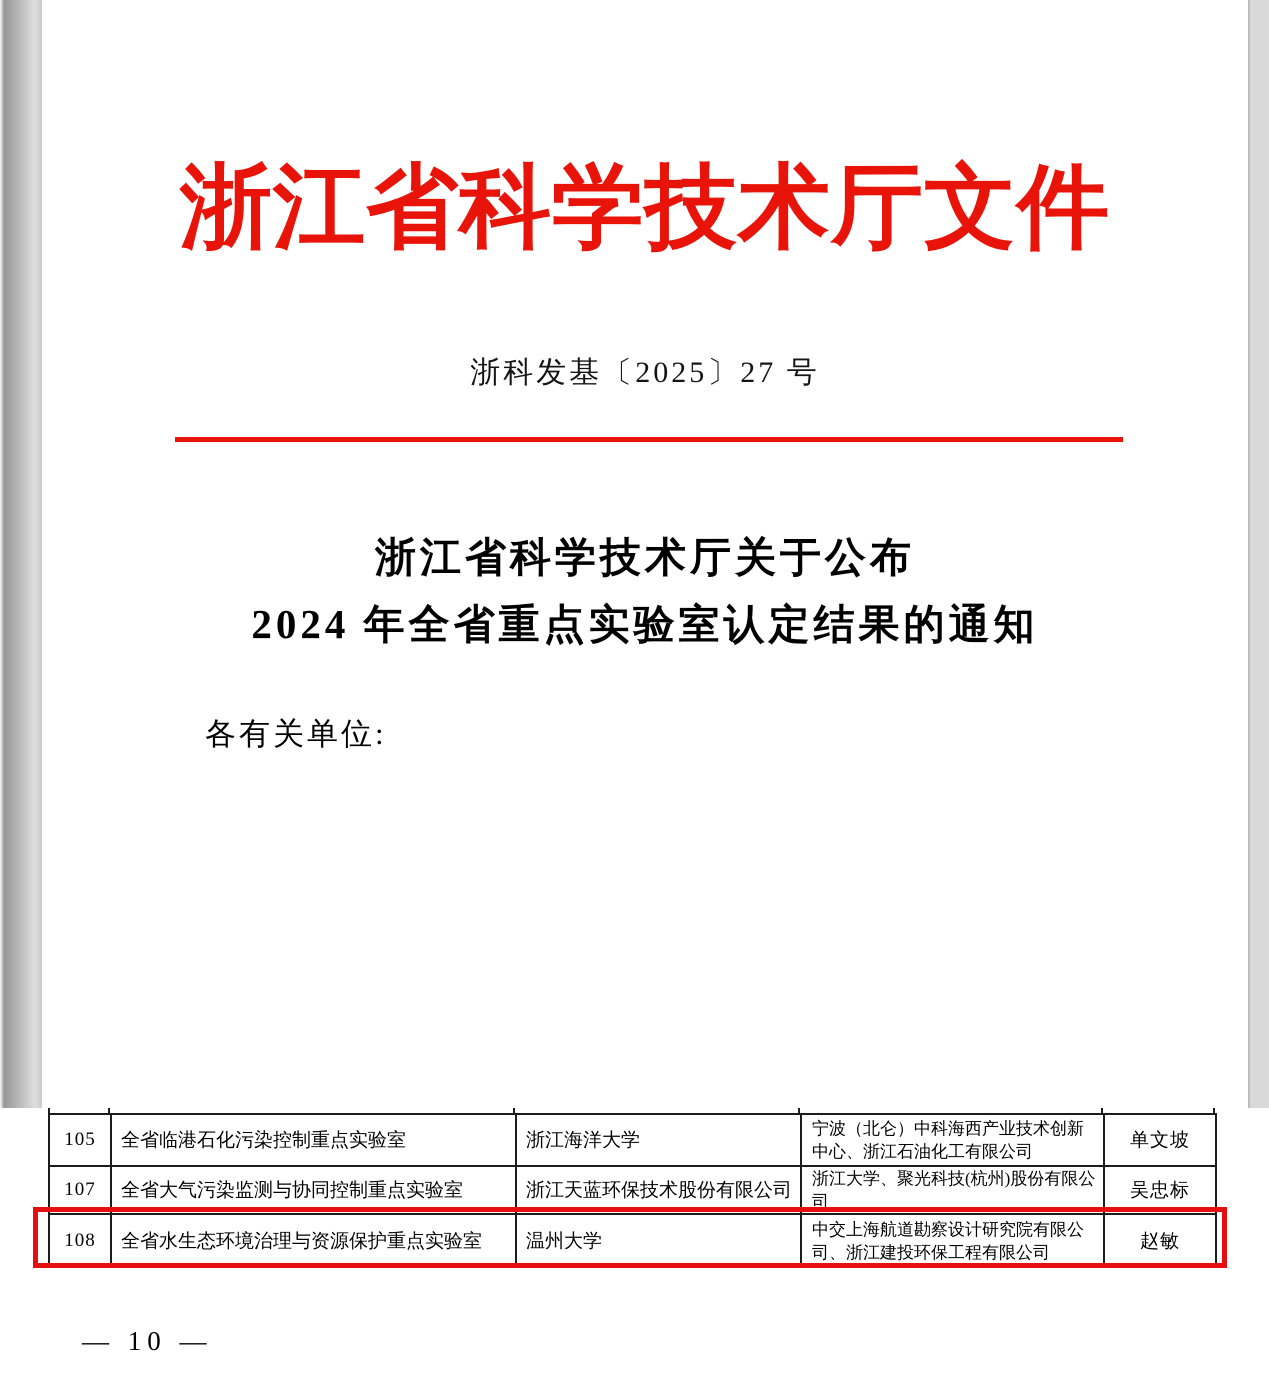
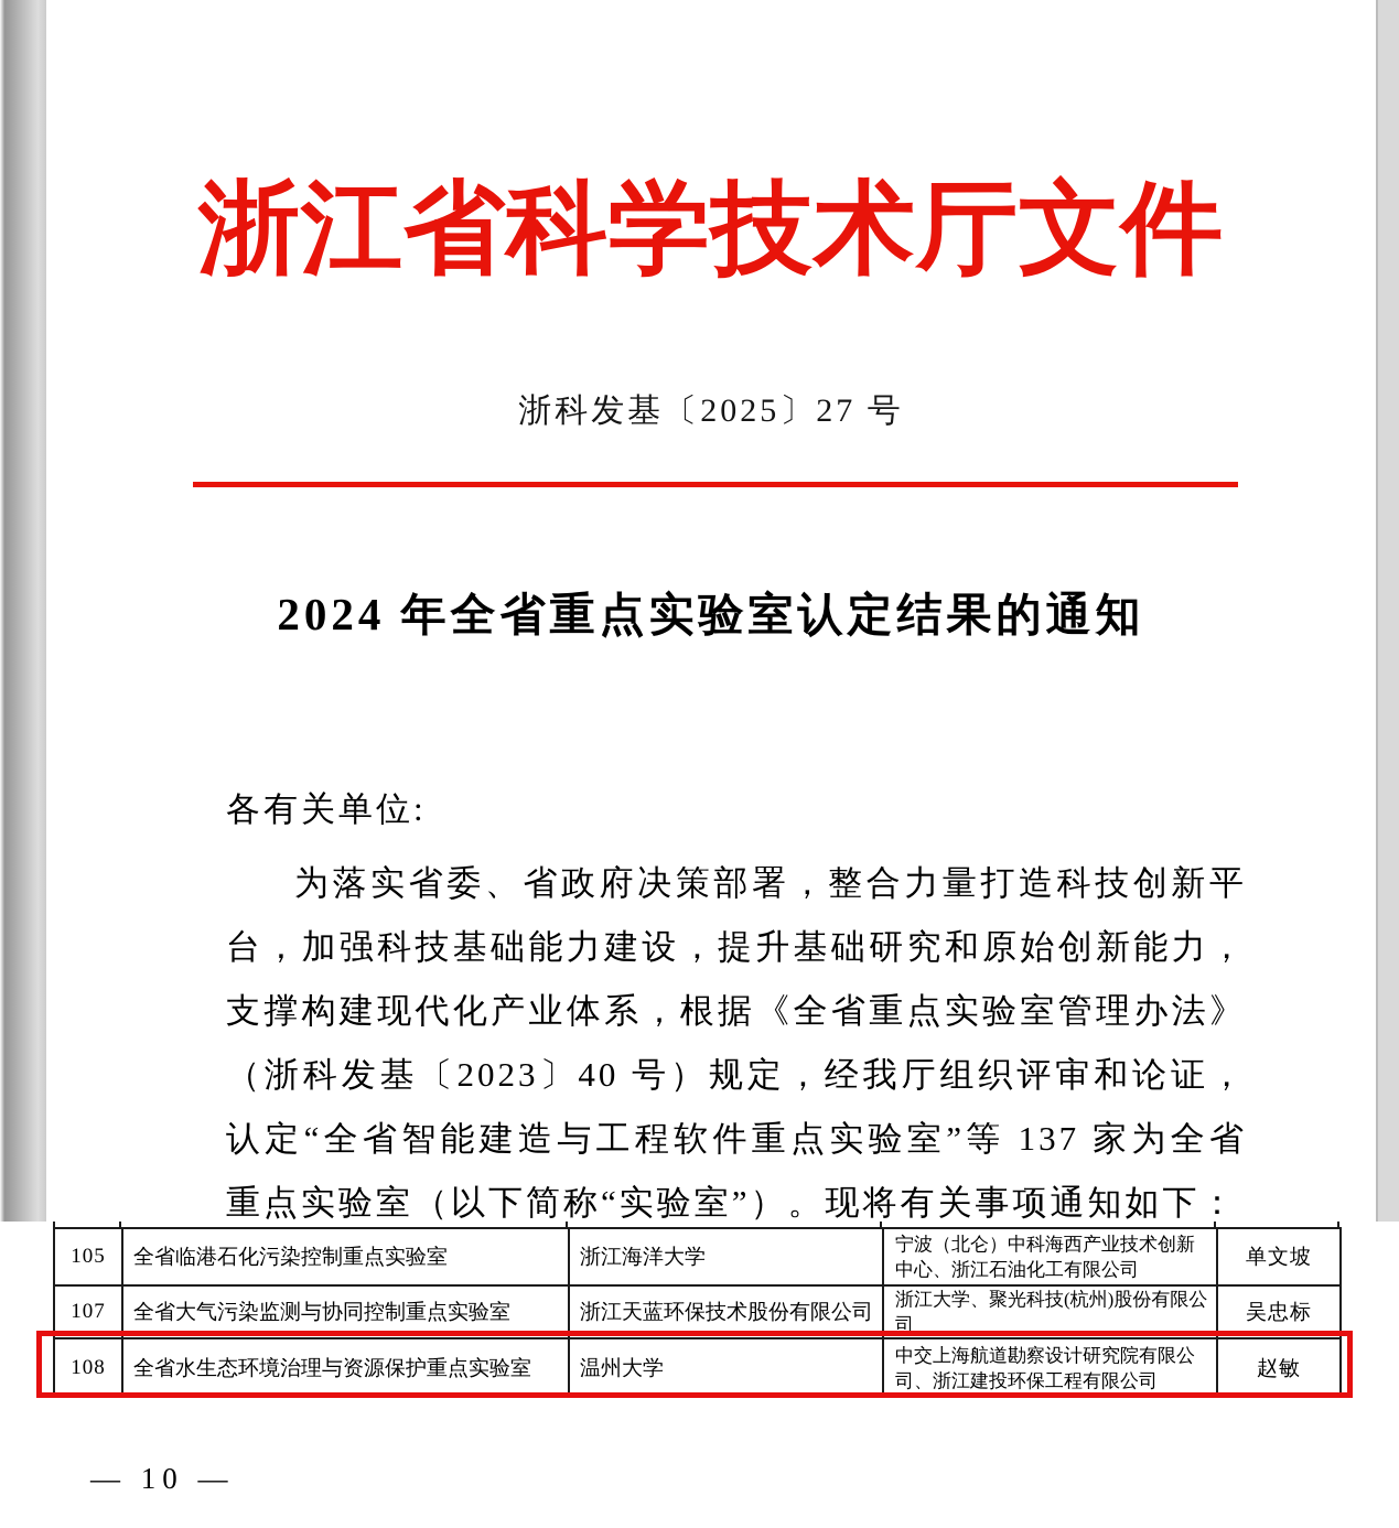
  浙江省科学技术厅文件
  浙科发基〔2025〕27 号
- 浙江省科学技术厅关于公布
  2024 年全省重点实验室认定结果的通知
  各有关单位:
+ 为落实省委、省政府决策部署，整合力量打造科技创新平台，加强科技基础能力建设，提升基础研究和原始创新能力，支撑构建现代化产业体系，根据《全省重点实验室管理办法》（浙科发基〔2023〕40 号）规定，经我厅组织评审和论证，认定“全省智能建造与工程软件重点实验室”等 137 家为全省重点实验室（以下简称“实验室”）。现将有关事项通知如下：
  105	全省临港石化污染控制重点实验室	浙江海洋大学	宁波（北仑）中科海西产业技术创新中心、浙江石油化工有限公司	单文坡
  107	全省大气污染监测与协同控制重点实验室	浙江天蓝环保技术股份有限公司	浙江大学、聚光科技(杭州)股份有限公司	吴忠标
  108	全省水生态环境治理与资源保护重点实验室	温州大学	中交上海航道勘察设计研究院有限公司、浙江建投环保工程有限公司	赵敏
  — 10 —
